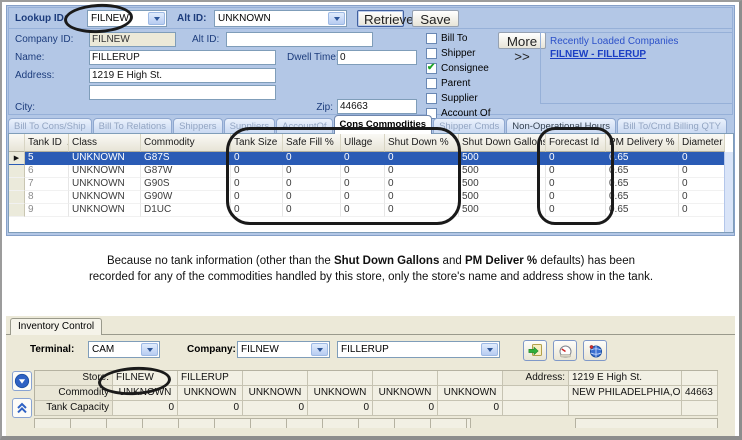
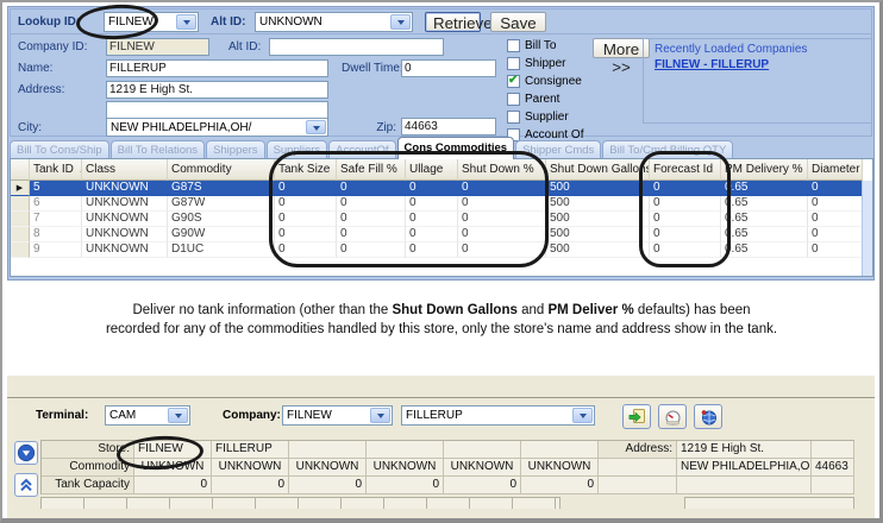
  Lookup ID:
  FILNEW
  Alt ID:
  UNKNOWN
  Retrieve
  Save
  Company ID:
  FILNEW
  Alt ID:
  Name:
  FILLERUP
  Dwell Tim
  0
  Address:
  1219 E High St.
  City:
+ NEW PHILADELPHIA,OH/
  Zip:
  44663
  Bill To
  Shipper
  Consignee
  Parent
  Supplier
  Account Of
  More >>
  Recently Loaded Companies
  FILNEW - FILLERUP
  Bill To Cons/Ship
  Bill To Relations
  Shippers
  Suppliers
  AccountOf
  Cons Commodities
  Shipper Cmds
- Non-Operational Hours
  Bill To/Cmd Billing QTY
  Tank ID
  Class
  Commodity
  Tank Size
  Safe Fill %
  Ullage
  Shut Down %
  Shut Down Gallon
  Forecast Id
  PM Delivery %
  Diameter
  5
  UNKNOWN
  G87S
  0
  0
  0
  0
  500
  0
  0.65
  0
  6
  UNKNOWN
  G87W
  0
  0
  0
  0
  500
  0
  0.65
  0
  7
  UNKNOWN
  G90S
  0
  0
  0
  0
  500
  0
  0.65
  0
  8
  UNKNOWN
  G90W
  0
  0
  0
  0
  500
  0
  0.65
  0
  9
  UNKNOWN
  D1UC
  0
  0
  0
  0
  500
  0
  0.65
  0
- Because no tank information (other than the Shut Down Gallons and PM Deliver % defaults) has been
+ Deliver no tank information (other than the Shut Down Gallons and PM Deliver % defaults) has been
  recorded for any of the commodities handled by this store, only the store's name and address show in the tank.
- Inventory Control
  Terminal:
  CAM
  Company:
  FILNEW
  FILLERUP
  Store:
  FILNEW
  FILLERUP
  Address:
  1219 E High St.
  Commodity
  UNKNOWN
  UNKNOWN
  UNKNOWN
  UNKNOWN
  UNKNOWN
  UNKNOWN
  NEW PHILADELPHIA,O
  44663
  Tank Capacity
  0
  0
  0
  0
  0
  0
